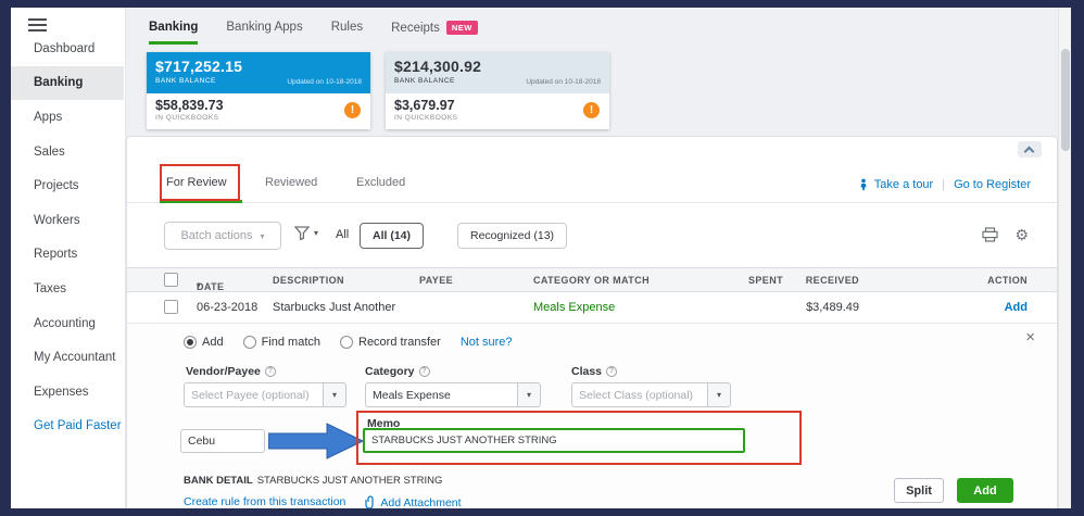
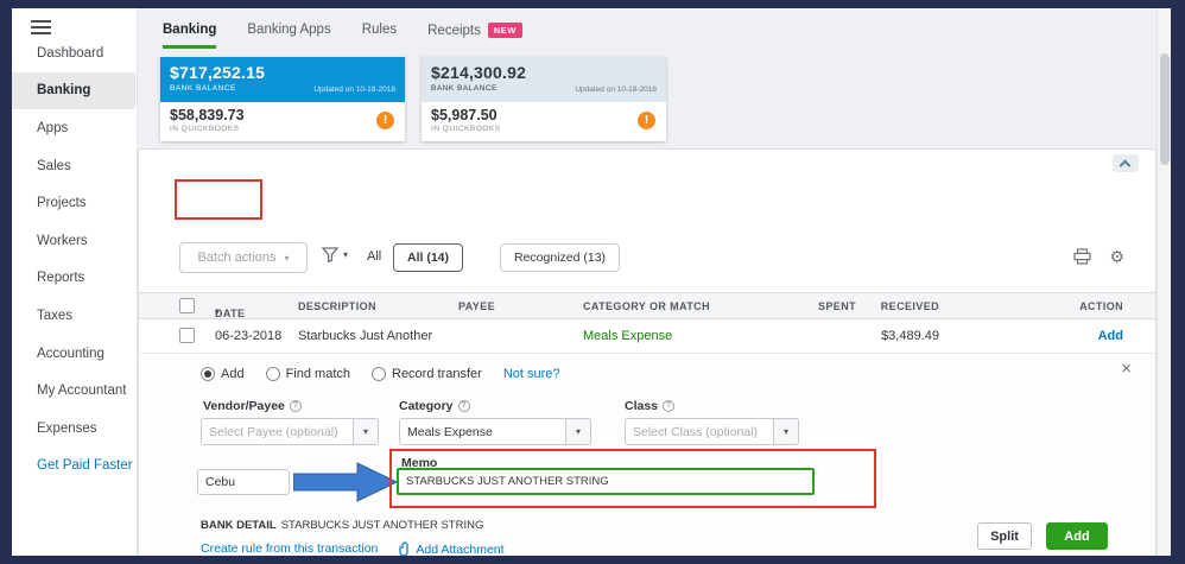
  Dashboard
  Banking
  Apps
  Sales
  Projects
  Workers
  Reports
  Taxes
  Accounting
  My Accountant
  Expenses
  Get Paid Faster
  Banking
  Banking Apps
  Rules
  Receipts
  NEW
  $717,252.15
  $58,839.73
  !
  $214,300.92
- $3,679.97
+ $5,987.50
  !
- For Review
- Reviewed
- Excluded
- Take a tour
- |
- Go to Register
  Batch actions
  ▾
  ▾
  All
  All (14)
  Recognized (13)
  ⚙
  DATE
  DESCRIPTION
  PAYEE
  CATEGORY OR MATCH
  SPENT
  RECEIVED
  ACTION
  06-23-2018
  Starbucks Just Another
  Meals Expense
  $3,489.49
  Add
  Add
  Find match
  Record transfer
  Not sure?
  ×
  Vendor/Payee
  Category
  Class
  Select Payee (optional)
  ▾
  Meals Expense
  ▾
  Select Class (optional)
  ▾
  Memo
  Cebu
  STARBUCKS JUST ANOTHER STRING
  BANK DETAIL STARBUCKS JUST ANOTHER STRING
  Create rule from this transaction
  Add Attachment
  Split
  Add
